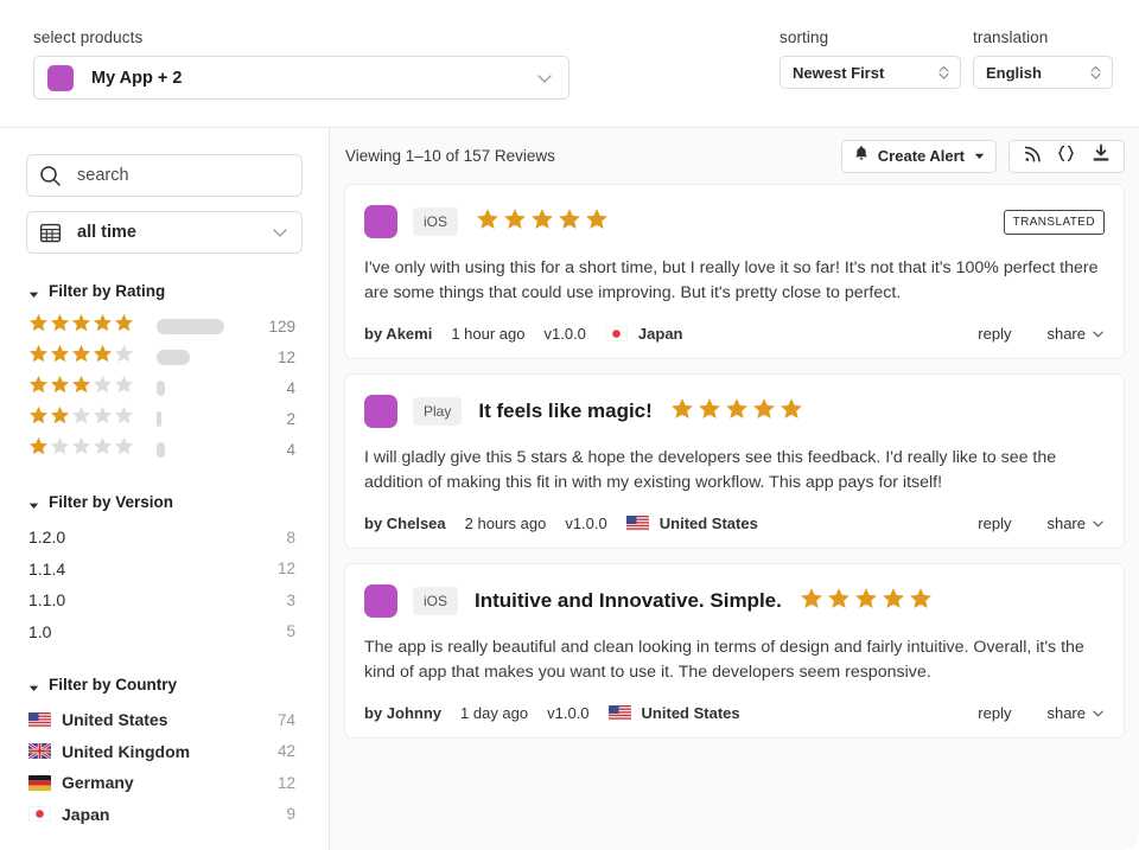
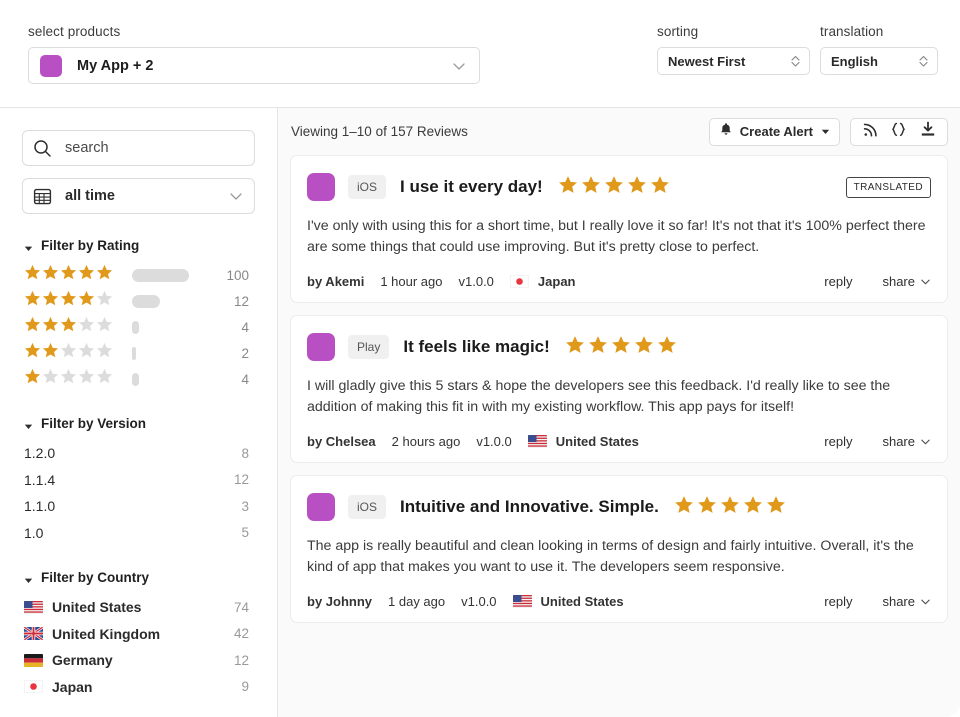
  select products
  My App + 2
  sorting
  Newest First
  translation
  English
  search
  all time
  Filter by Rating
- 129
+ 100
  12
  4
  2
  4
  Filter by Version
  1.2.0
  8
  1.1.4
  12
  1.1.0
  3
  1.0
  5
  Filter by Country
  United States
  74
  United Kingdom
  42
  Germany
  12
  Japan
  9
  Viewing 1–10 of 157 Reviews
  Create Alert
  iOS
+ I use it every day!
  TRANSLATED
  I've only with using this for a short time, but I really love it so far! It's not that it's 100% perfect there are some things that could use improving. But it's pretty close to perfect.
  by Akemi
  1 hour ago
  v1.0.0
  Japan
  reply
  share
  Play
  It feels like magic!
  I will gladly give this 5 stars & hope the developers see this feedback. I'd really like to see the addition of making this fit in with my existing workflow. This app pays for itself!
  by Chelsea
  2 hours ago
  v1.0.0
  United States
  reply
  share
  iOS
  Intuitive and Innovative. Simple.
  The app is really beautiful and clean looking in terms of design and fairly intuitive. Overall, it's the kind of app that makes you want to use it. The developers seem responsive.
  by Johnny
  1 day ago
  v1.0.0
  United States
  reply
  share
